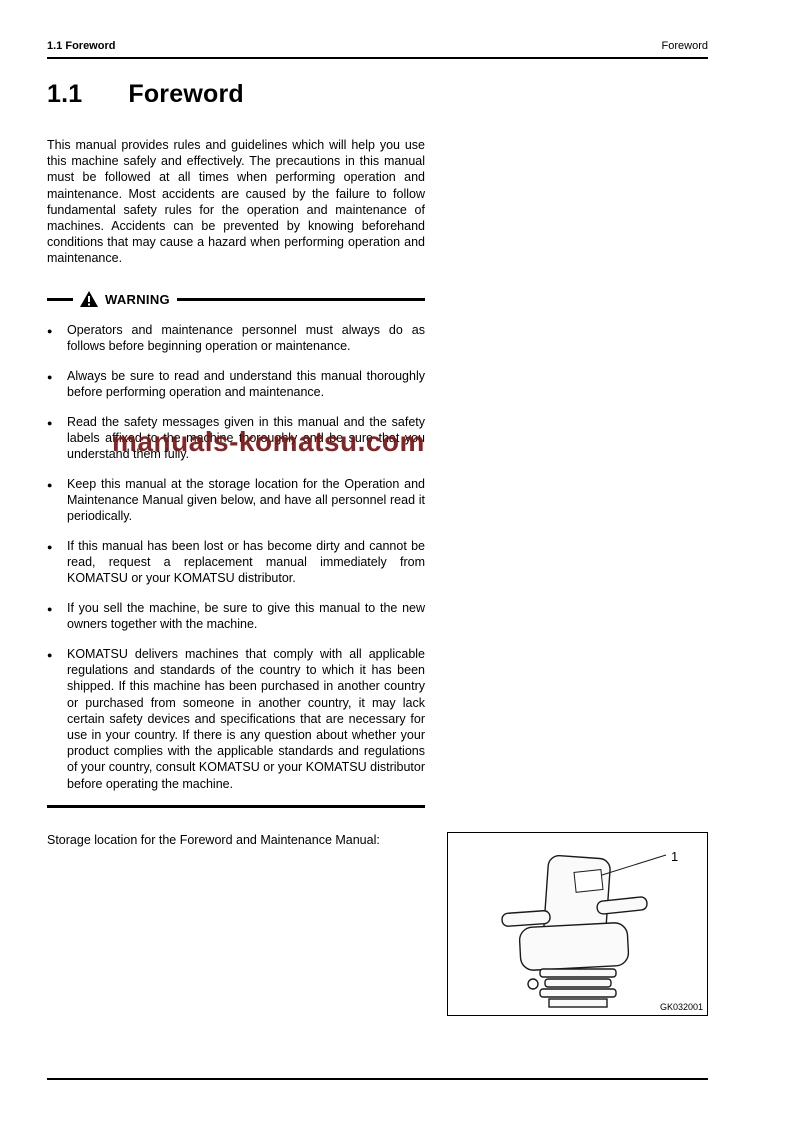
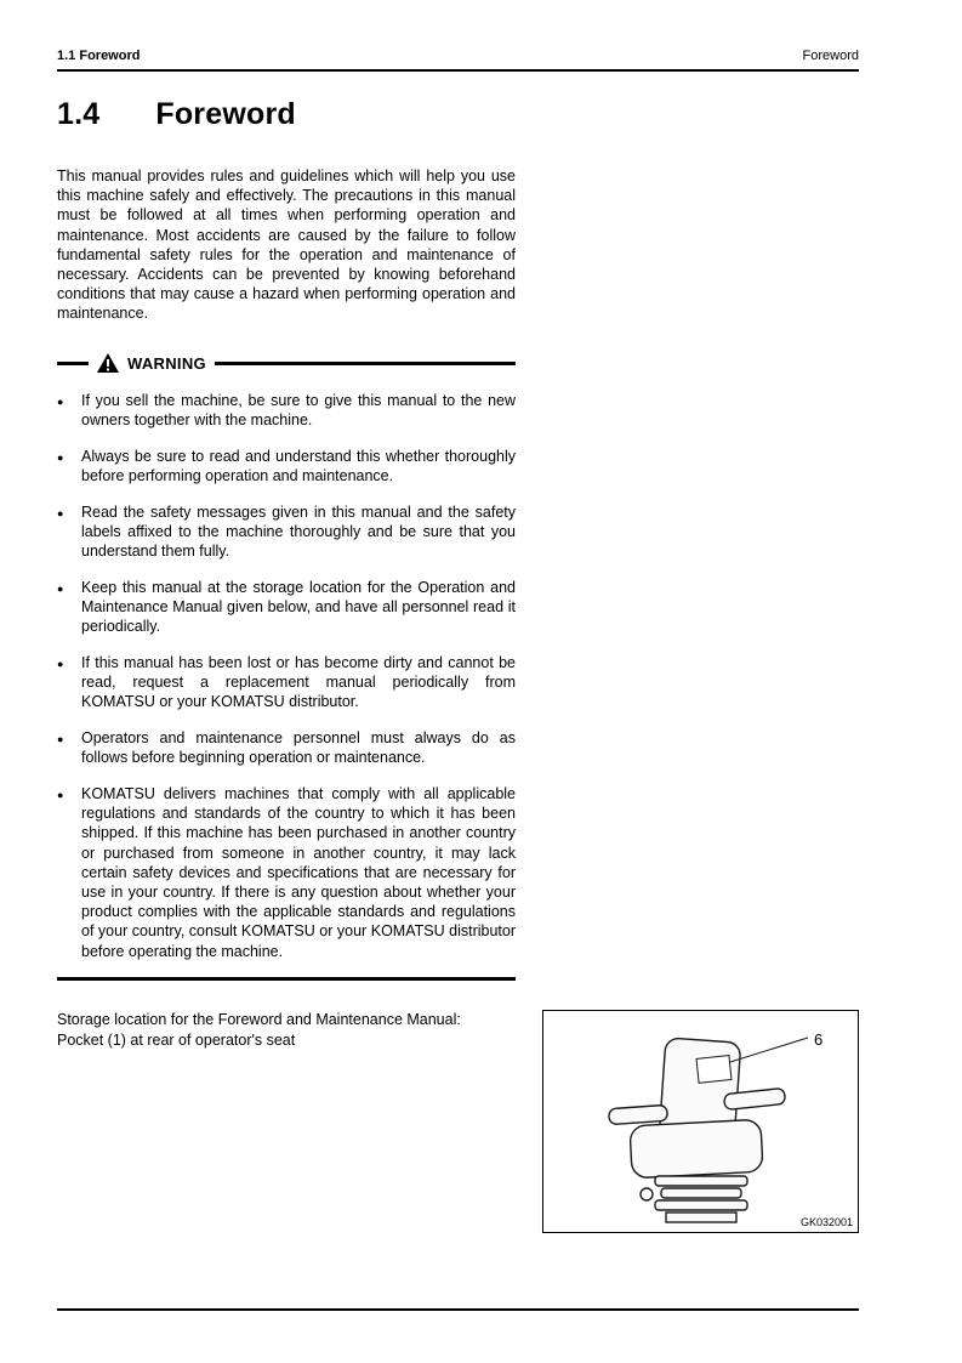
  1.1 Foreword
  Foreword
- 1.1
+ 1.4
  Foreword
- This manual provides rules and guidelines which will help you use this machine safely and effectively. The precautions in this manual must be followed at all times when performing operation and maintenance. Most accidents are caused by the failure to follow fundamental safety rules for the operation and maintenance of machines. Accidents can be prevented by knowing beforehand conditions that may cause a hazard when performing operation and maintenance.
+ This manual provides rules and guidelines which will help you use this machine safely and effectively. The precautions in this manual must be followed at all times when performing operation and maintenance. Most accidents are caused by the failure to follow fundamental safety rules for the operation and maintenance of necessary. Accidents can be prevented by knowing beforehand conditions that may cause a hazard when performing operation and maintenance.
  WARNING
  ●
- Operators and maintenance personnel must always do as follows before beginning operation or maintenance.
+ If you sell the machine, be sure to give this manual to the new owners together with the machine.
  ●
- Always be sure to read and understand this manual thoroughly before performing operation and maintenance.
+ Always be sure to read and understand this whether thoroughly before performing operation and maintenance.
  ●
  Read the safety messages given in this manual and the safety labels affixed to the machine thoroughly and be sure that you understand them fully.
  ●
  Keep this manual at the storage location for the Operation and Maintenance Manual given below, and have all personnel read it periodically.
  ●
- If this manual has been lost or has become dirty and cannot be read, request a replacement manual immediately from KOMATSU or your KOMATSU distributor.
+ If this manual has been lost or has become dirty and cannot be read, request a replacement manual periodically from KOMATSU or your KOMATSU distributor.
  ●
- If you sell the machine, be sure to give this manual to the new owners together with the machine.
+ Operators and maintenance personnel must always do as follows before beginning operation or maintenance.
  ●
  KOMATSU delivers machines that comply with all applicable regulations and standards of the country to which it has been shipped. If this machine has been purchased in another country or purchased from someone in another country, it may lack certain safety devices and specifications that are necessary for use in your country. If there is any question about whether your product complies with the applicable standards and regulations of your country, consult KOMATSU or your KOMATSU distributor before operating the machine.
  Storage location for the Foreword and Maintenance Manual:
+ Pocket (1) at rear of operator's seat
- 1
+ 6
  GK032001
- manuals-komatsu.com
